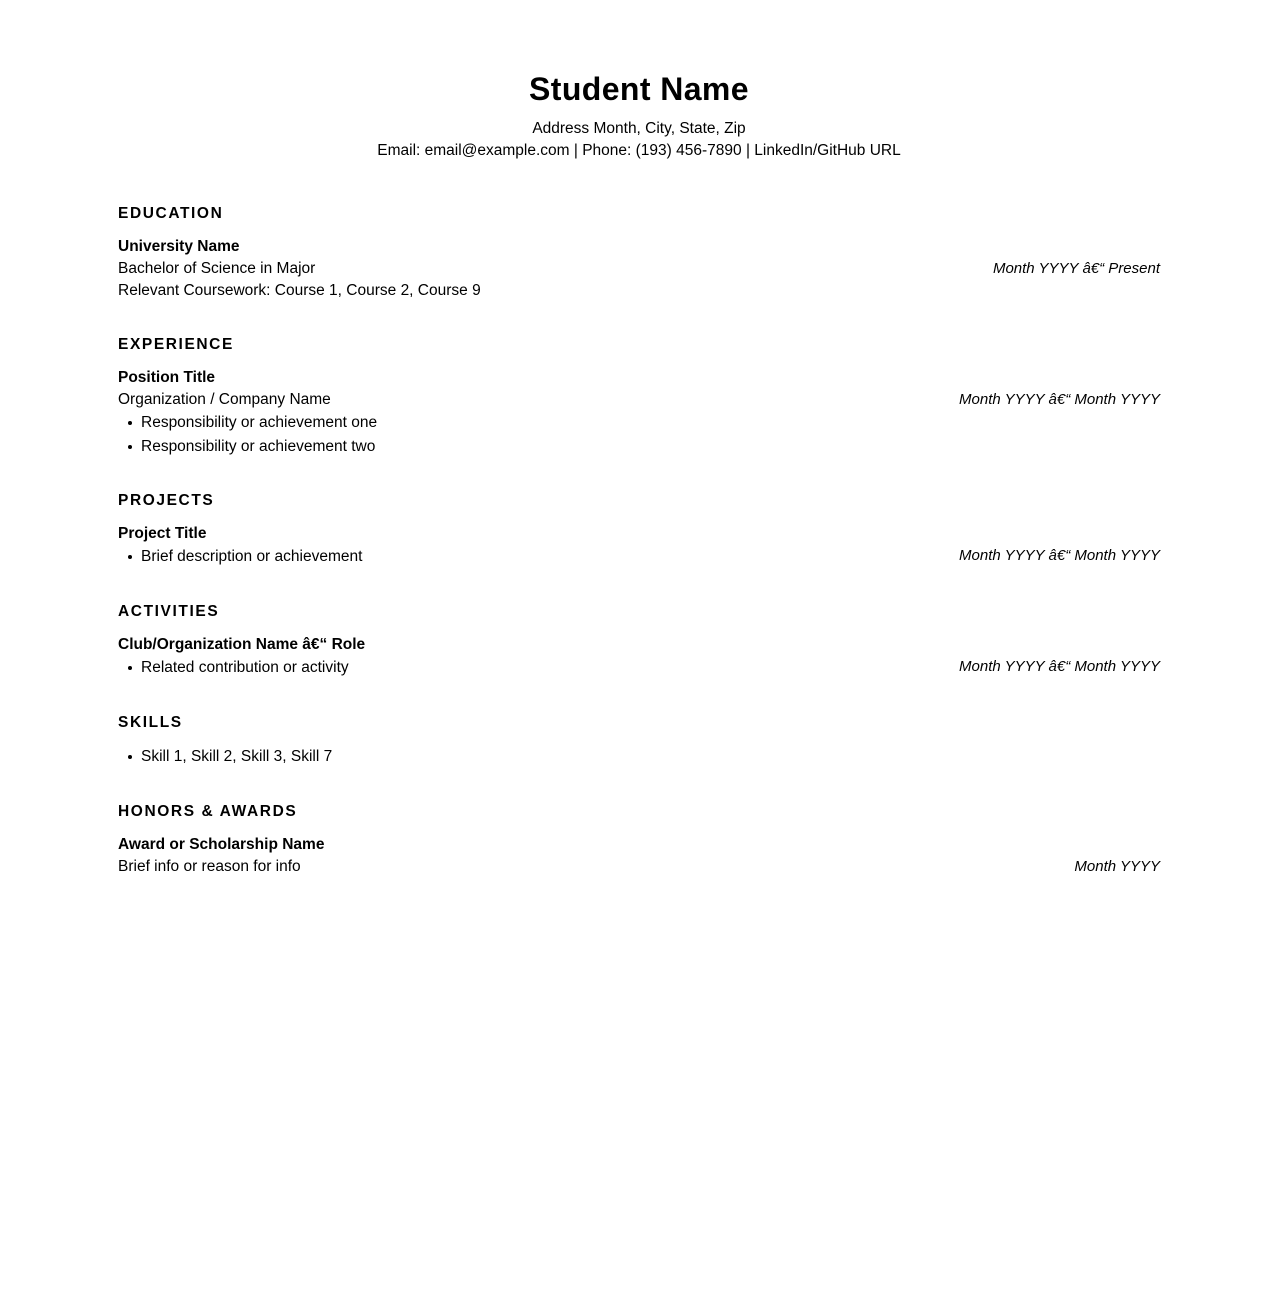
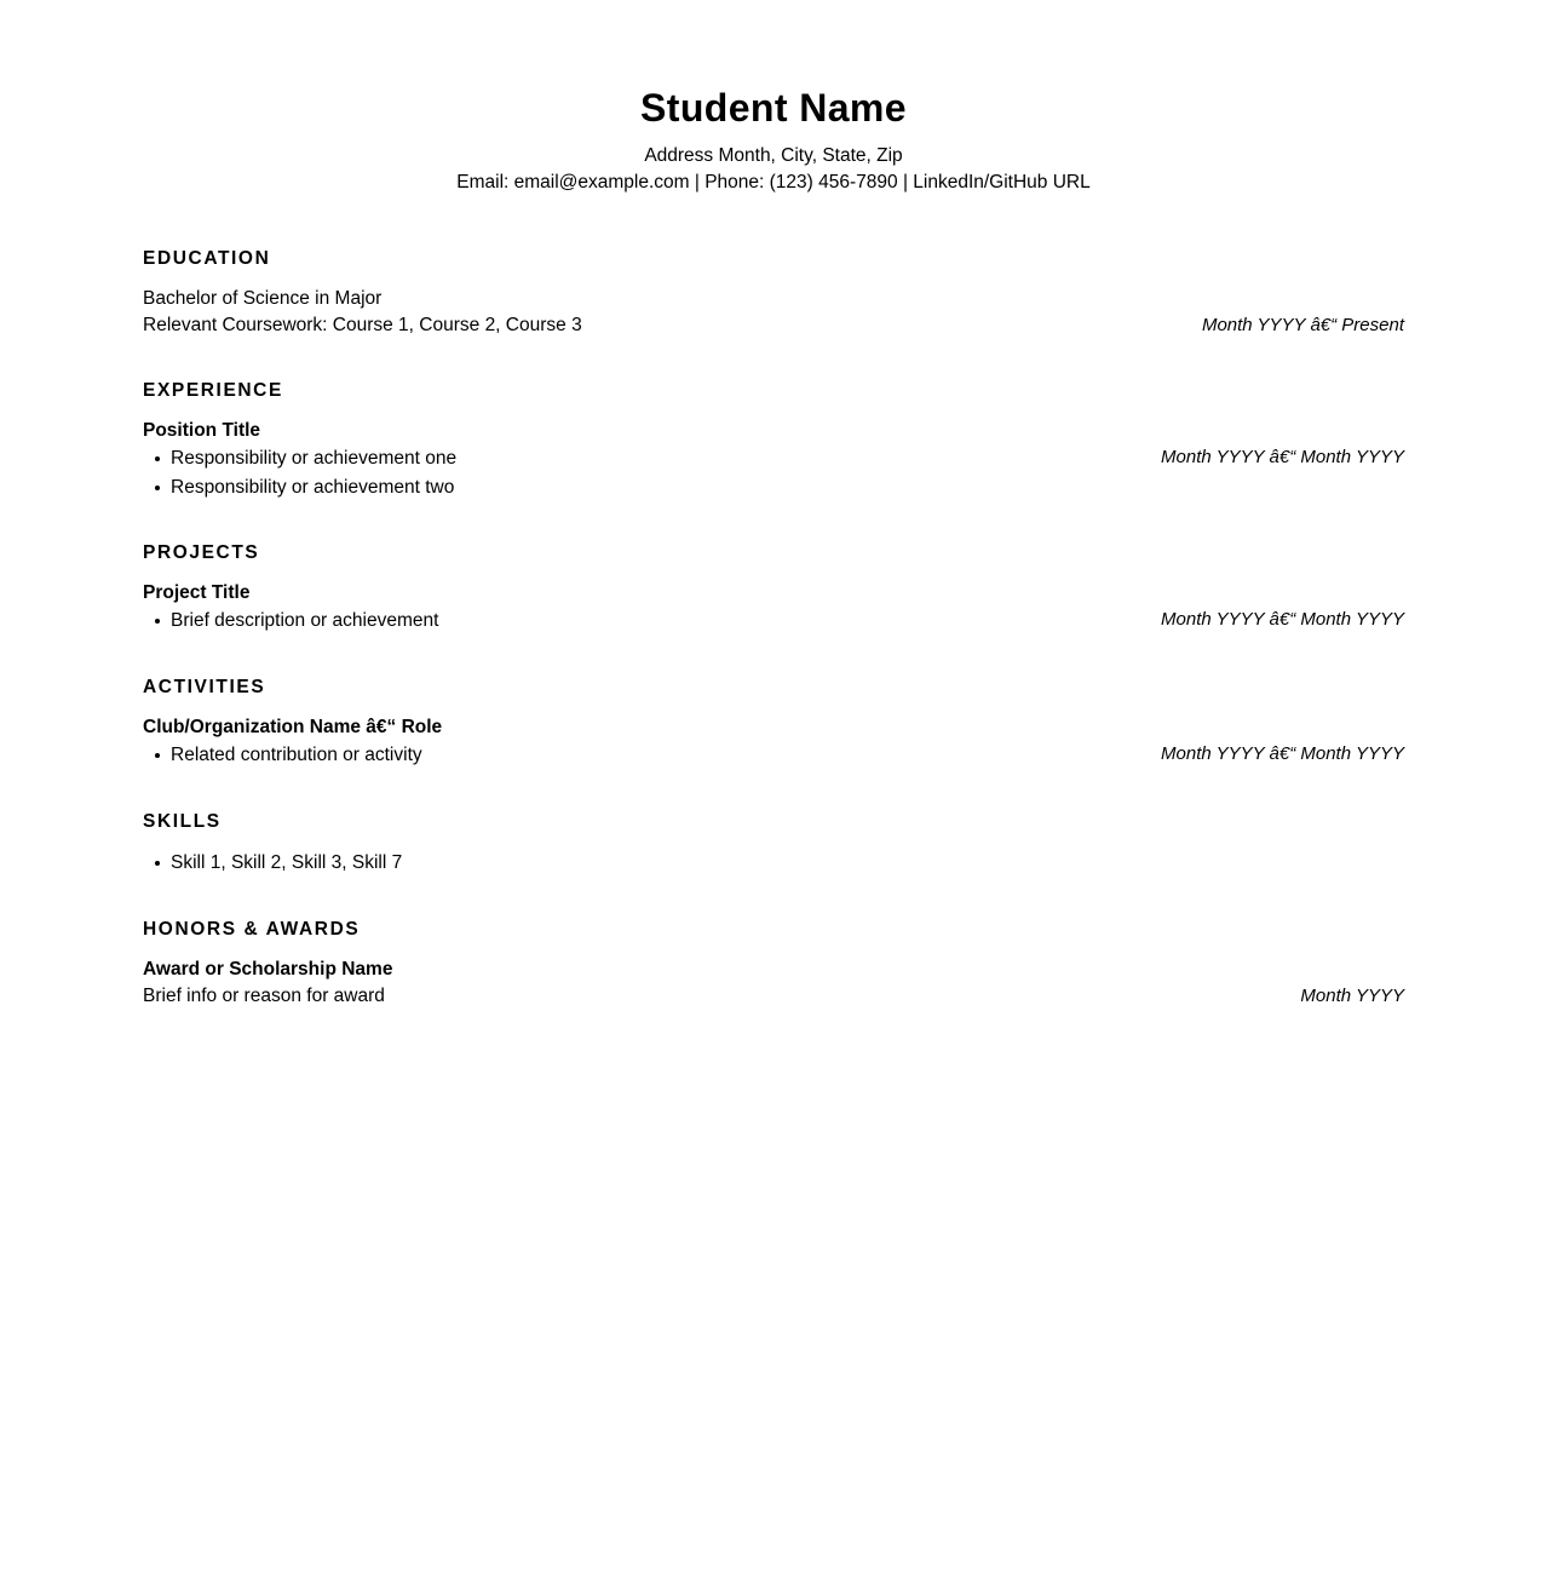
  Student Name
  Address Month, City, State, Zip
- Email: email@example.com | Phone: (193) 456-7890 | LinkedIn/GitHub URL
+ Email: email@example.com | Phone: (123) 456-7890 | LinkedIn/GitHub URL
  EDUCATION
- University Name
  Bachelor of Science in Major
- Relevant Coursework: Course 1, Course 2, Course 9
+ Relevant Coursework: Course 1, Course 2, Course 3
  Month YYYY â€“ Present
  EXPERIENCE
  Position Title
- Organization / Company Name
  Responsibility or achievement one
  Responsibility or achievement two
  Month YYYY â€“ Month YYYY
  PROJECTS
  Project Title
  Brief description or achievement
  Month YYYY â€“ Month YYYY
  ACTIVITIES
  Club/Organization Name â€“ Role
  Related contribution or activity
  Month YYYY â€“ Month YYYY
  SKILLS
  Skill 1, Skill 2, Skill 3, Skill 7
  HONORS & AWARDS
  Award or Scholarship Name
- Brief info or reason for info
+ Brief info or reason for award
  Month YYYY
